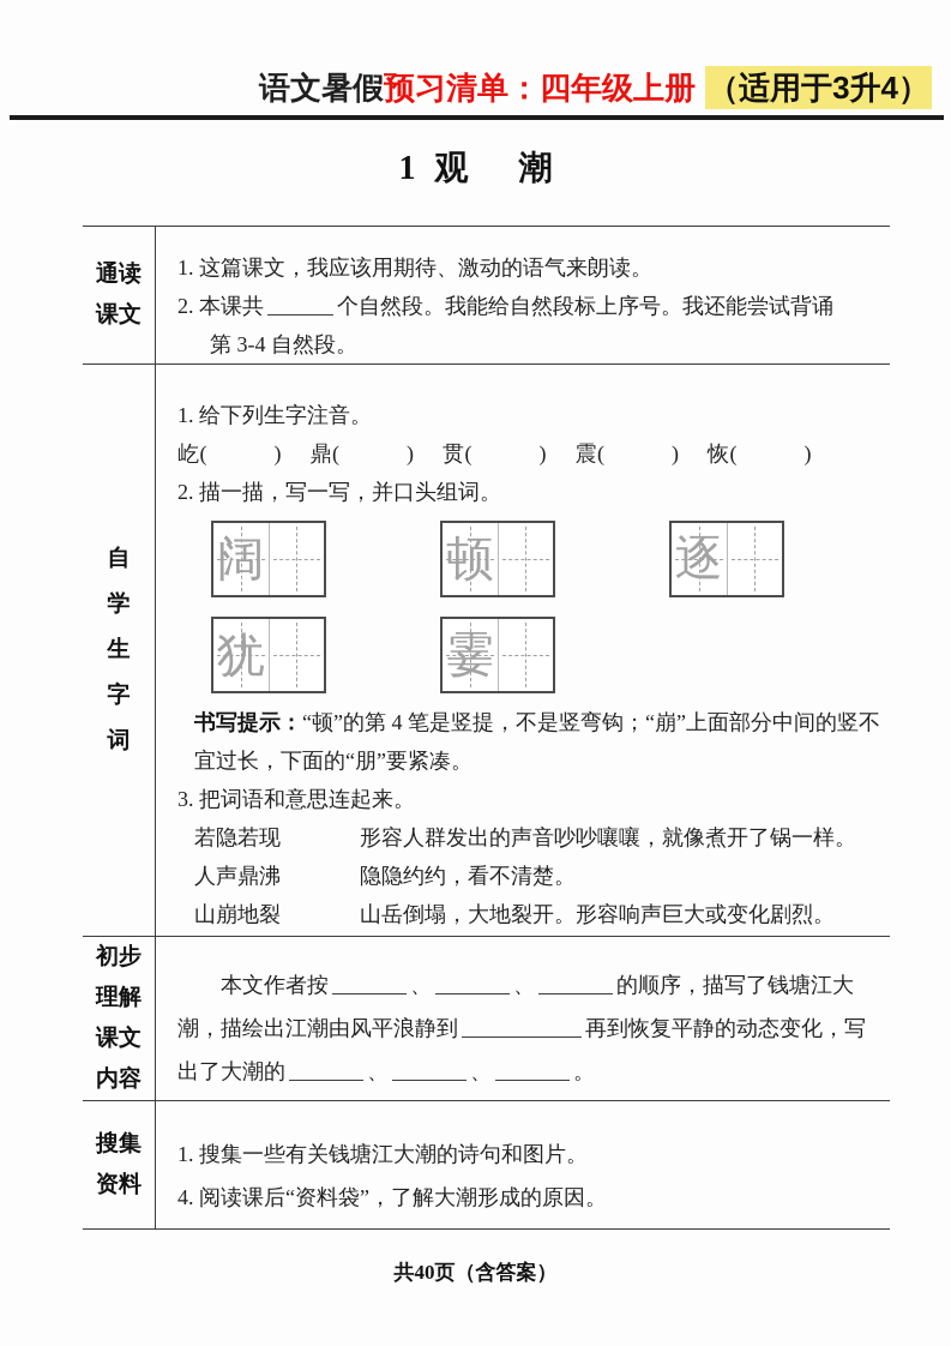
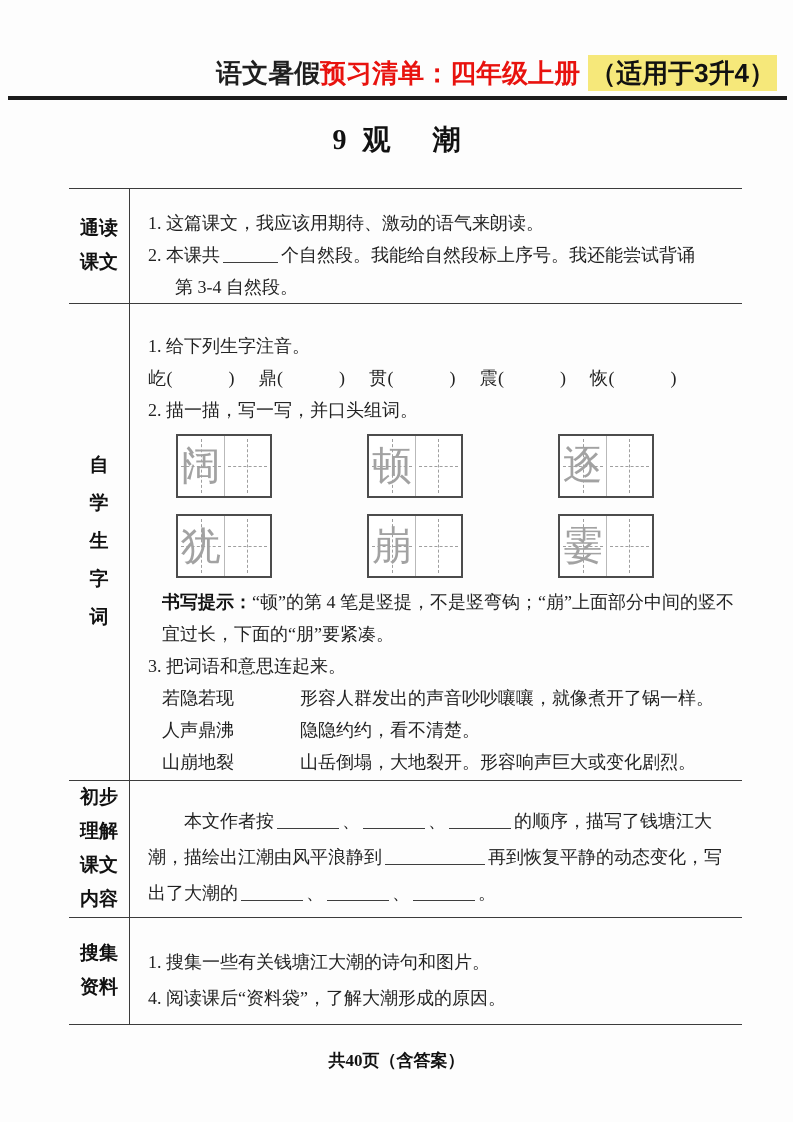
  语文暑假预习清单：四年级上册 （适用于3升4）
- 1 观 潮
+ 9 观 潮
  通读
  课文
  1. 这篇课文，我应该用期待、激动的语气来朗读。
  2. 本课共 个自然段。我能给自然段标上序号。我还能尝试背诵
  第 3-4 自然段。
  自
  学
  生
  字
  词
  1. 给下列生字注音。
  屹( ) 鼎( ) 贯( ) 震( ) 恢( )
  2. 描一描，写一写，并口头组词。
  阔
  顿
  逐
  犹
+ 崩
  霎
  书写提示：“顿”的第 4 笔是竖提，不是竖弯钩；“崩”上面部分中间的竖不宜过长，下面的“朋”要紧凑。
  3. 把词语和意思连起来。
  若隐若现
  形容人群发出的声音吵吵嚷嚷，就像煮开了锅一样。
  人声鼎沸
  隐隐约约，看不清楚。
  山崩地裂
  山岳倒塌，大地裂开。形容响声巨大或变化剧烈。
  初步
  理解
  课文
  内容
  本文作者按 、 、 的顺序，描写了钱塘江大潮，描绘出江潮由风平浪静到 再到恢复平静的动态变化，写出了大潮的 、 、 。
  搜集
  资料
  1. 搜集一些有关钱塘江大潮的诗句和图片。
  4. 阅读课后“资料袋”，了解大潮形成的原因。
  共40页（含答案）
